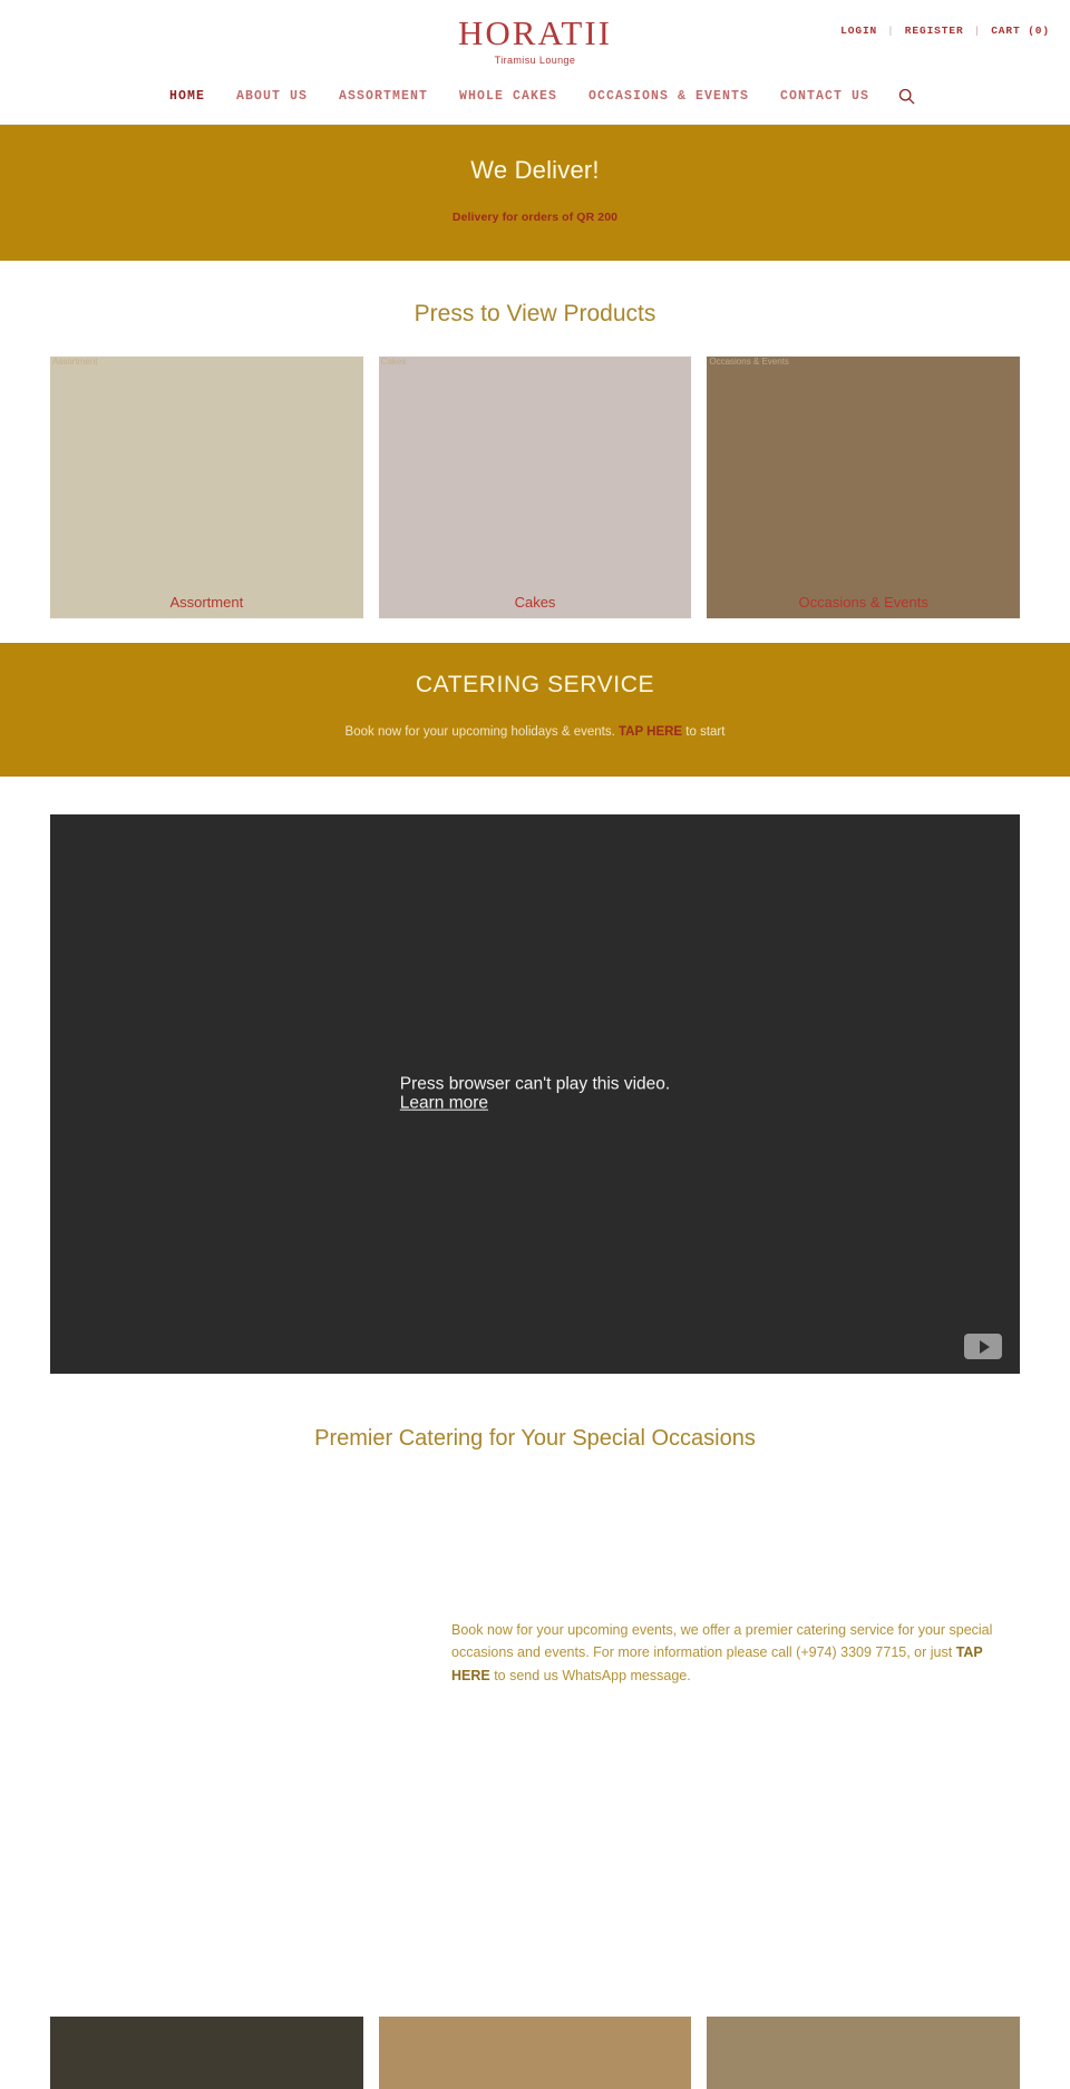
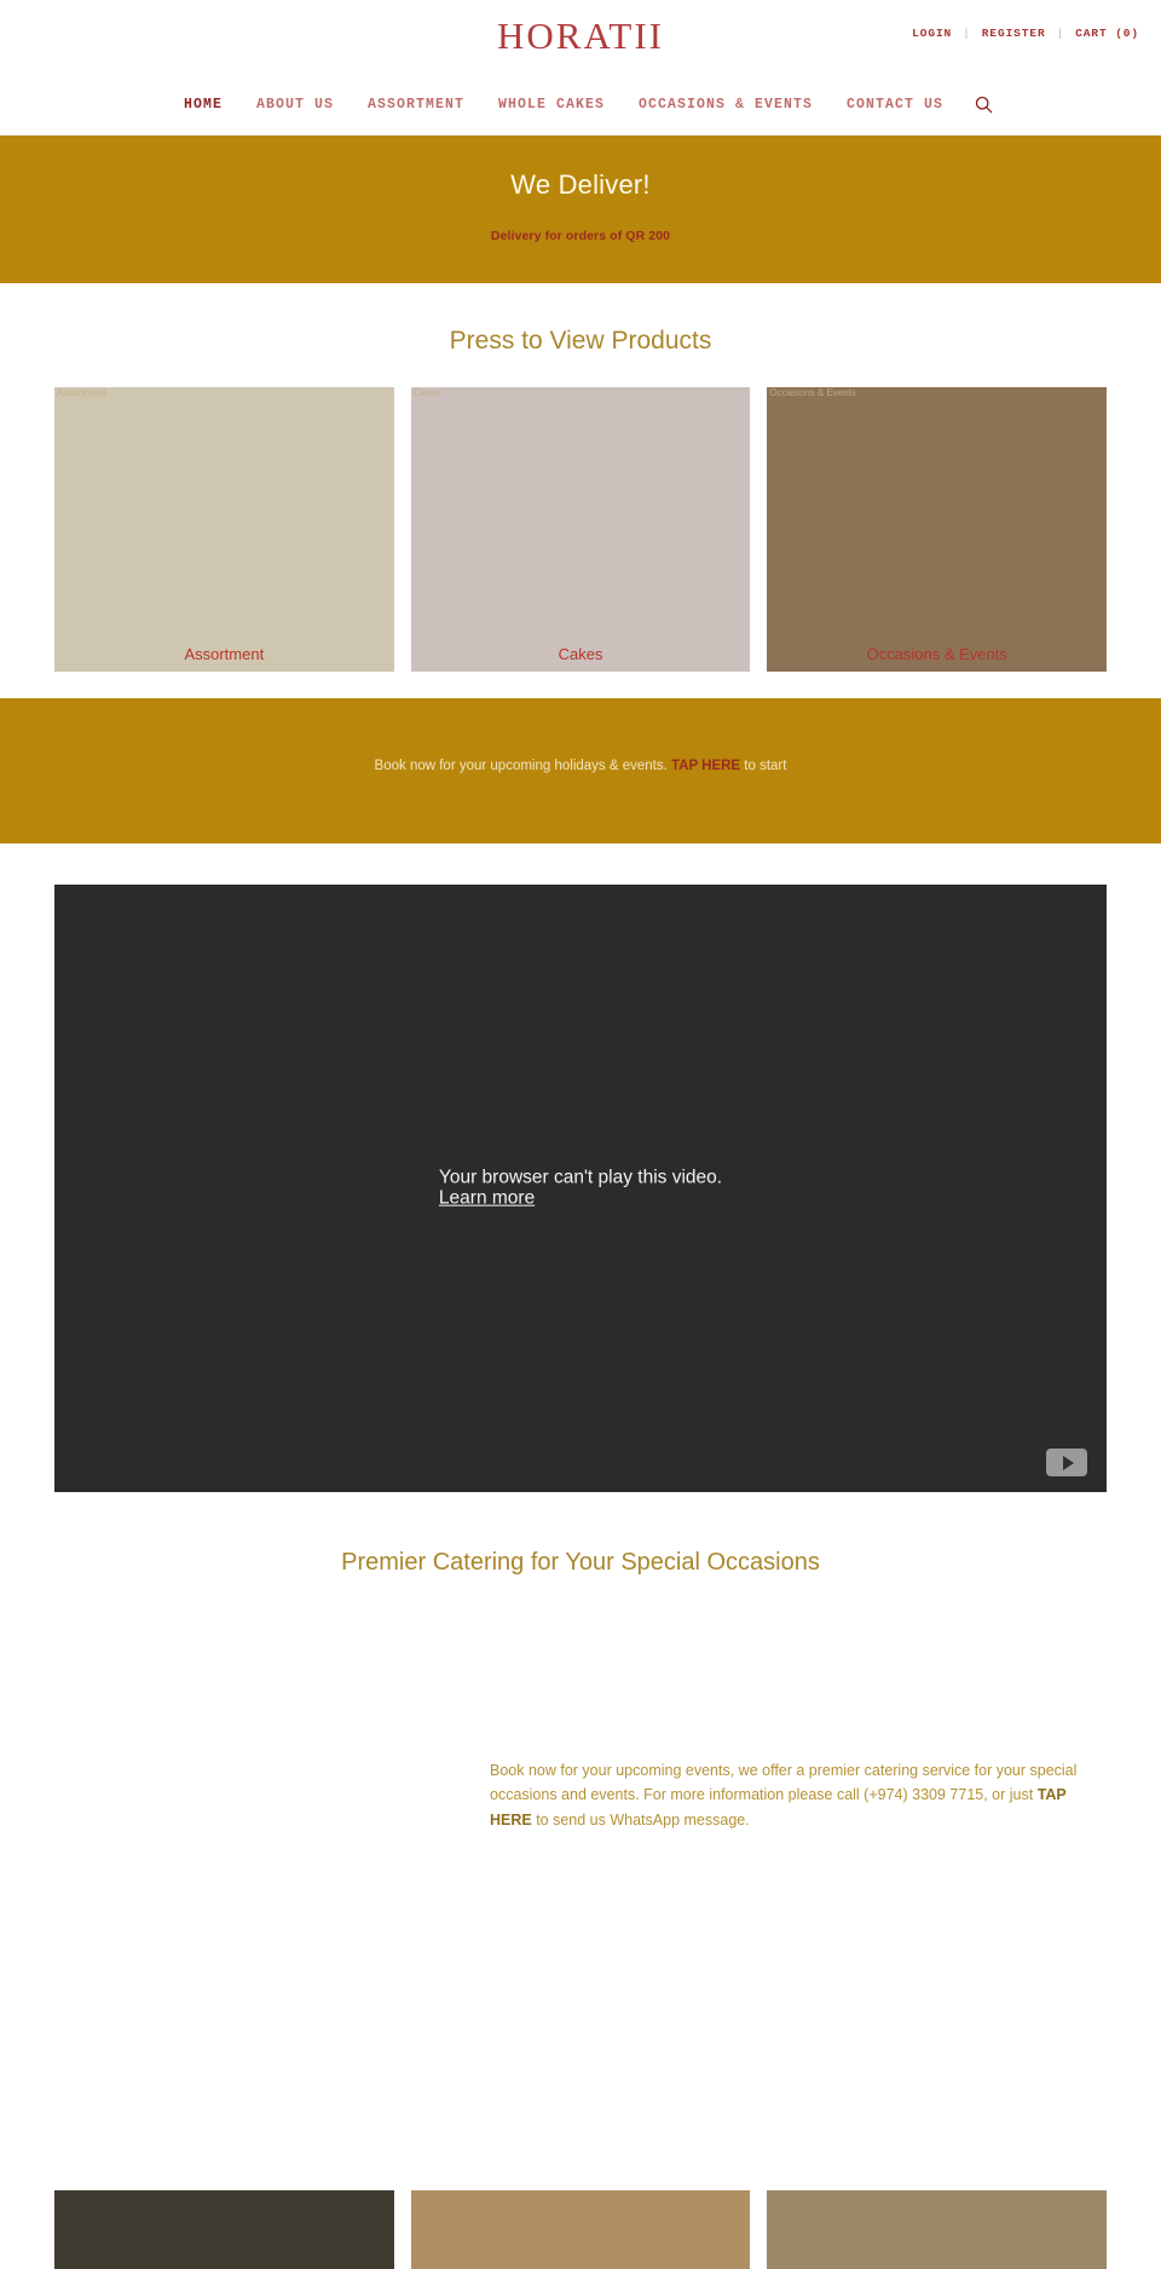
  HORATII
- Tiramisu Lounge
  LOGIN
  |
  REGISTER
  |
  CART (0)
  HOME
  ABOUT US
  ASSORTMENT
  WHOLE CAKES
  OCCASIONS & EVENTS
  CONTACT US
  We Deliver!
  Delivery for orders of QR 200
  Press to View Products
  Assortment
  Assortment
  Cakes
  Cakes
  Occasions & Events
  Occasions & Events
- CATERING SERVICE
  Book now for your upcoming holidays & events. TAP HERE to start
- Press browser can't play this video.
+ Your browser can't play this video.
  Learn more
  Premier Catering for Your Special Occasions
  Book now for your upcoming events, we offer a premier catering service for your special occasions and events. For more information please call (+974) 3309 7715, or just TAP HERE to send us WhatsApp message.
